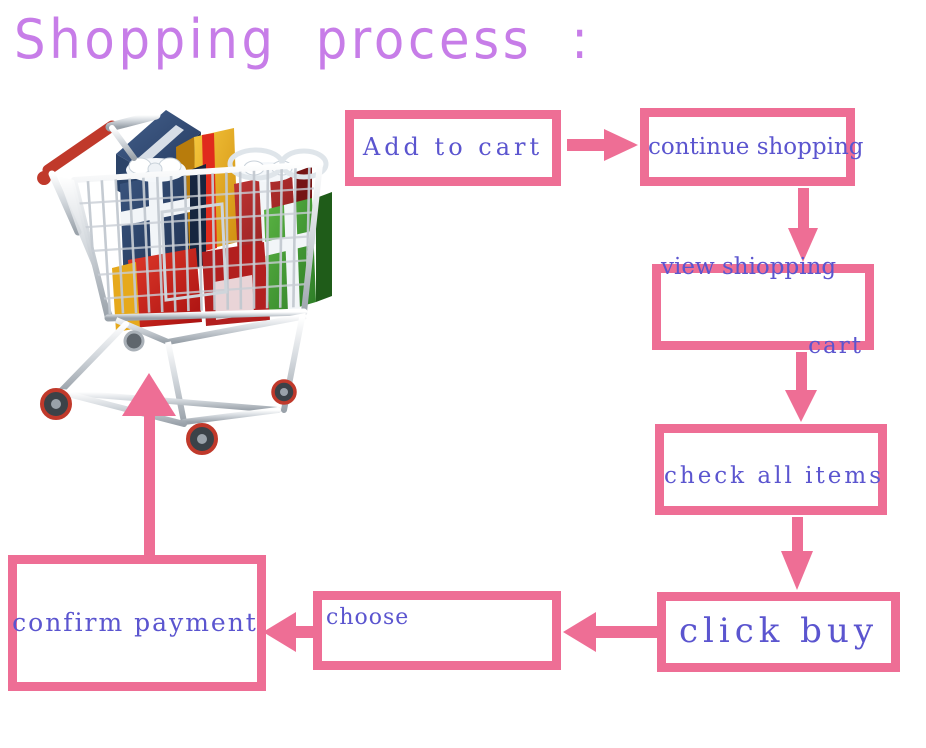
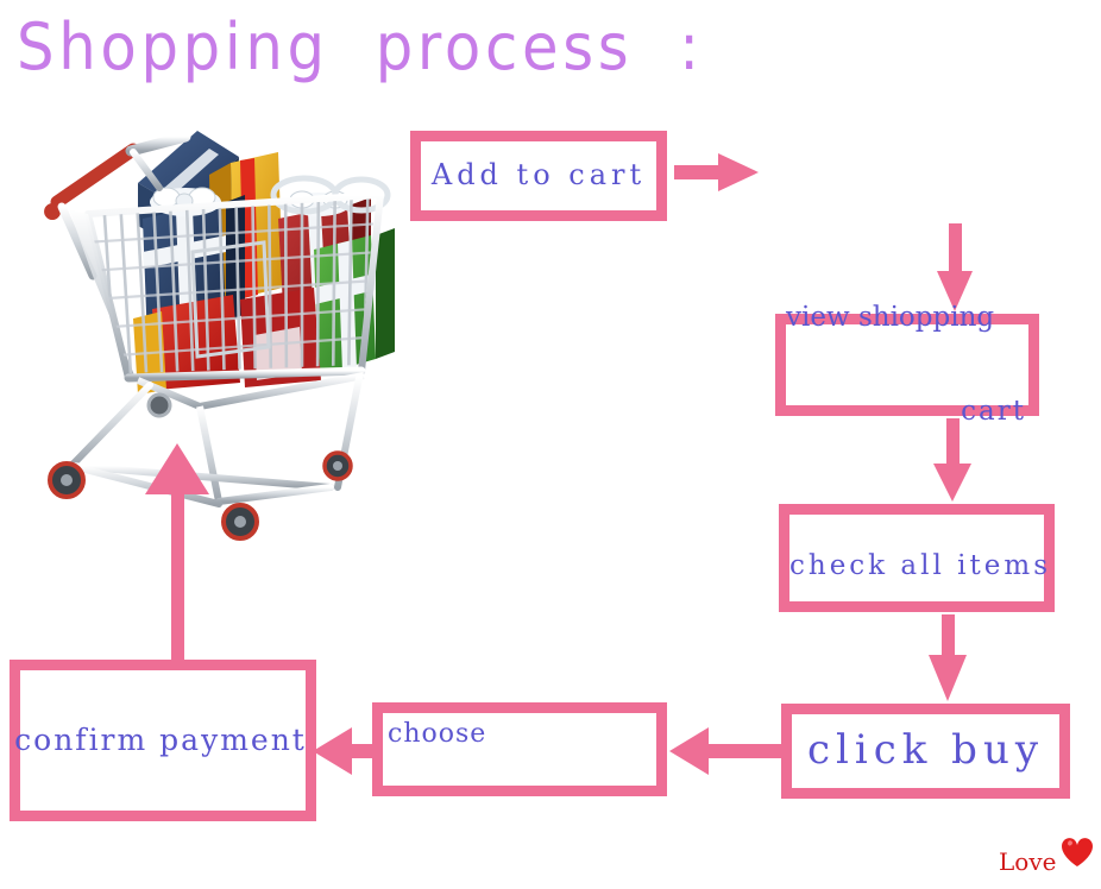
  Shopping process :
  Add to cart
- continue shopping
  view shiopping
  cart
  check all items
  click buy
  choose
  confirm payment
+ Love
